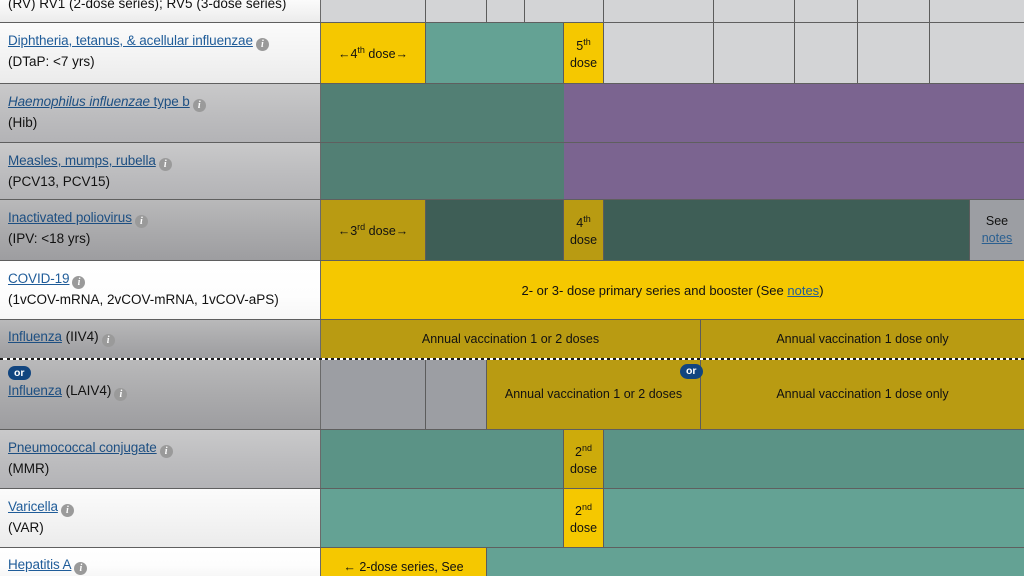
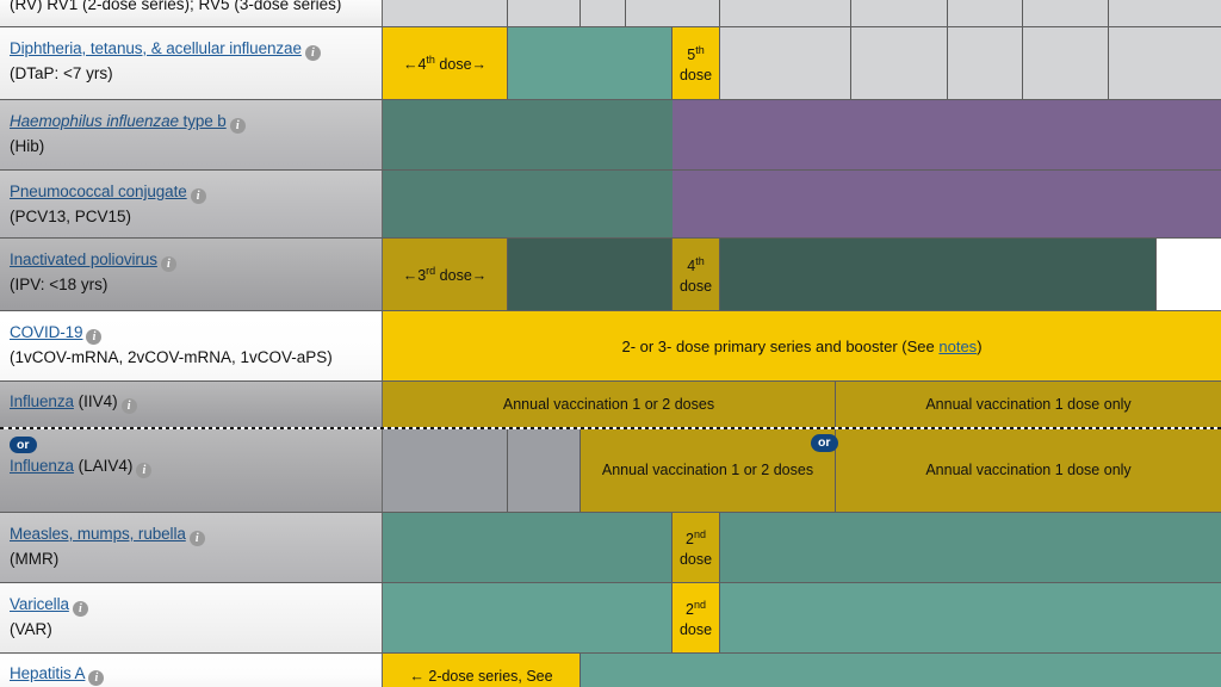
  (RV) RV1 (2-dose series); RV5 (3-dose series)
  Diphtheria, tetanus, & acellular influenzae i
  (DTaP: <7 yrs)
  ←4th dose→
  5th
  dose
  Haemophilus influenzae type b i
  (Hib)
- Measles, mumps, rubella i
+ Pneumococcal conjugate i
  (PCV13, PCV15)
  Inactivated poliovirus i
  (IPV: <18 yrs)
  ←3rd dose→
  4th
  dose
- See
- notes
  COVID-19 i
  (1vCOV-mRNA, 2vCOV-mRNA, 1vCOV-aPS)
  2- or 3- dose primary series and booster (See notes)
  Influenza (IIV4) i
  Annual vaccination 1 or 2 doses
  Annual vaccination 1 dose only
  or
  Influenza (LAIV4) i
  Annual vaccination 1 or 2 doses
  Annual vaccination 1 dose only
  or
- Pneumococcal conjugate i
+ Measles, mumps, rubella i
  (MMR)
  2nd
  dose
  Varicella i
  (VAR)
  2nd
  dose
  Hepatitis A i
  ← 2-dose series, See
